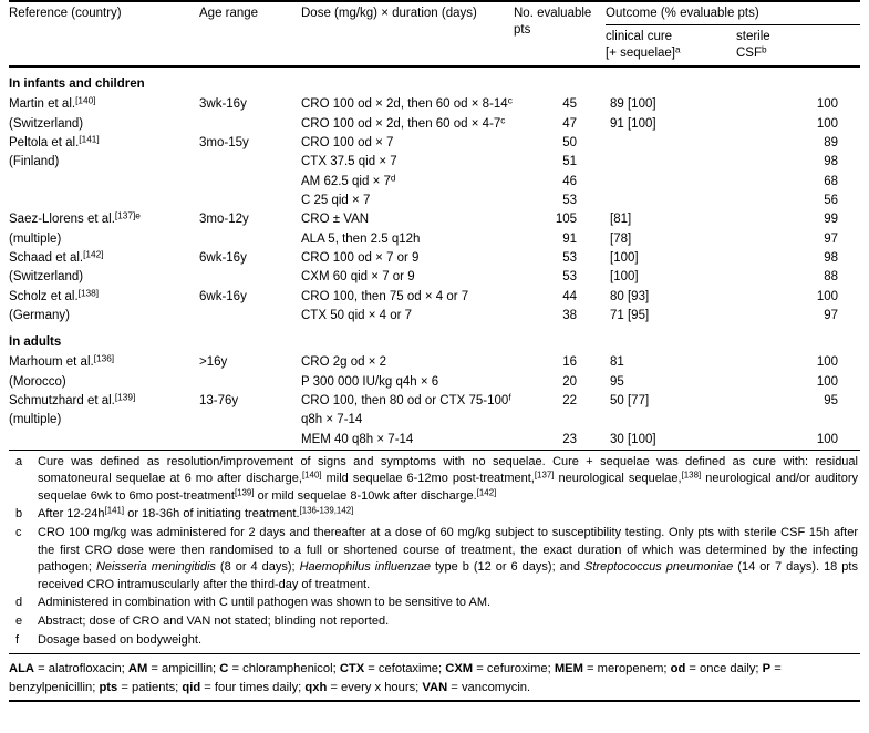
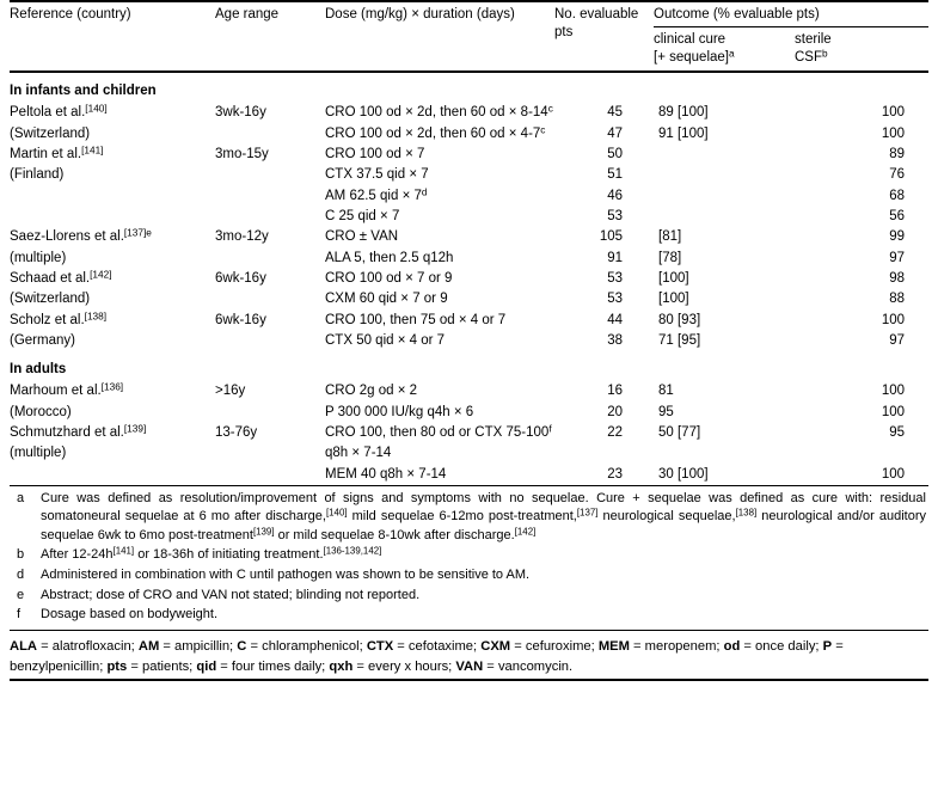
  Reference (country)	Age range	Dose (mg/kg) × duration (days)	No. evaluable pts	Outcome (% evaluable pts)
  clinical cure [+ sequelae]a	sterile CSFb
  In infants and children
- Martin et al.[140]	3wk-16y	CRO 100 od × 2d, then 60 od × 8-14c	45	89 [100]	100
+ Peltola et al.[140]	3wk-16y	CRO 100 od × 2d, then 60 od × 8-14c	45	89 [100]	100
  (Switzerland)		CRO 100 od × 2d, then 60 od × 4-7c	47	91 [100]	100
- Peltola et al.[141]	3mo-15y	CRO 100 od × 7	50		89
+ Martin et al.[141]	3mo-15y	CRO 100 od × 7	50		89
- (Finland)		CTX 37.5 qid × 7	51		98
+ (Finland)		CTX 37.5 qid × 7	51		76
  		AM 62.5 qid × 7d	46		68
  		C 25 qid × 7	53		56
  Saez-Llorens et al.[137]e	3mo-12y	CRO ± VAN	105	[81]	99
  (multiple)		ALA 5, then 2.5 q12h	91	[78]	97
  Schaad et al.[142]	6wk-16y	CRO 100 od × 7 or 9	53	[100]	98
  (Switzerland)		CXM 60 qid × 7 or 9	53	[100]	88
  Scholz et al.[138]	6wk-16y	CRO 100, then 75 od × 4 or 7	44	80 [93]	100
  (Germany)		CTX 50 qid × 4 or 7	38	71 [95]	97
  In adults
  Marhoum et al.[136]	>16y	CRO 2g od × 2	16	81	100
  (Morocco)		P 300 000 IU/kg q4h × 6	20	95	100
  Schmutzhard et al.[139]	13-76y	CRO 100, then 80 od or CTX 75-100f	22	50 [77]	95
  (multiple)		q8h × 7-14
  		MEM 40 q8h × 7-14	23	30 [100]	100
  a
  Cure was defined as resolution/improvement of signs and symptoms with no sequelae. Cure + sequelae was defined as cure with: residual somatoneural sequelae at 6 mo after discharge,[140] mild sequelae 6-12mo post-treatment,[137] neurological sequelae,[138] neurological and/or auditory sequelae 6wk to 6mo post-treatment[139] or mild sequelae 8-10wk after discharge.[142]
  b
  After 12-24h[141] or 18-36h of initiating treatment.[136-139,142]
- c
- CRO 100 mg/kg was administered for 2 days and thereafter at a dose of 60 mg/kg subject to susceptibility testing. Only pts with sterile CSF 15h after the first CRO dose were then randomised to a full or shortened course of treatment, the exact duration of which was determined by the infecting pathogen; Neisseria meningitidis (8 or 4 days); Haemophilus influenzae type b (12 or 6 days); and Streptococcus pneumoniae (14 or 7 days). 18 pts received CRO intramuscularly after the third-day of treatment.
  d
  Administered in combination with C until pathogen was shown to be sensitive to AM.
  e
  Abstract; dose of CRO and VAN not stated; blinding not reported.
  f
  Dosage based on bodyweight.
  ALA = alatrofloxacin; AM = ampicillin; C = chloramphenicol; CTX = cefotaxime; CXM = cefuroxime; MEM = meropenem; od = once daily; P = benzylpenicillin; pts = patients; qid = four times daily; qxh = every x hours; VAN = vancomycin.
